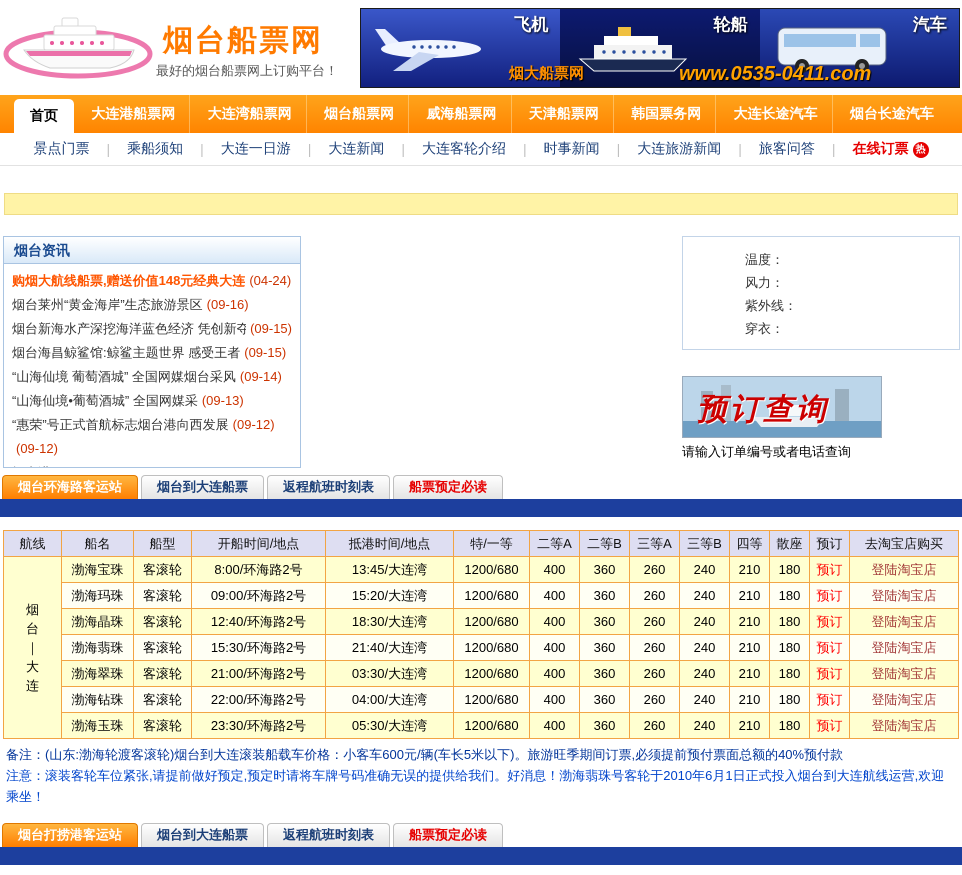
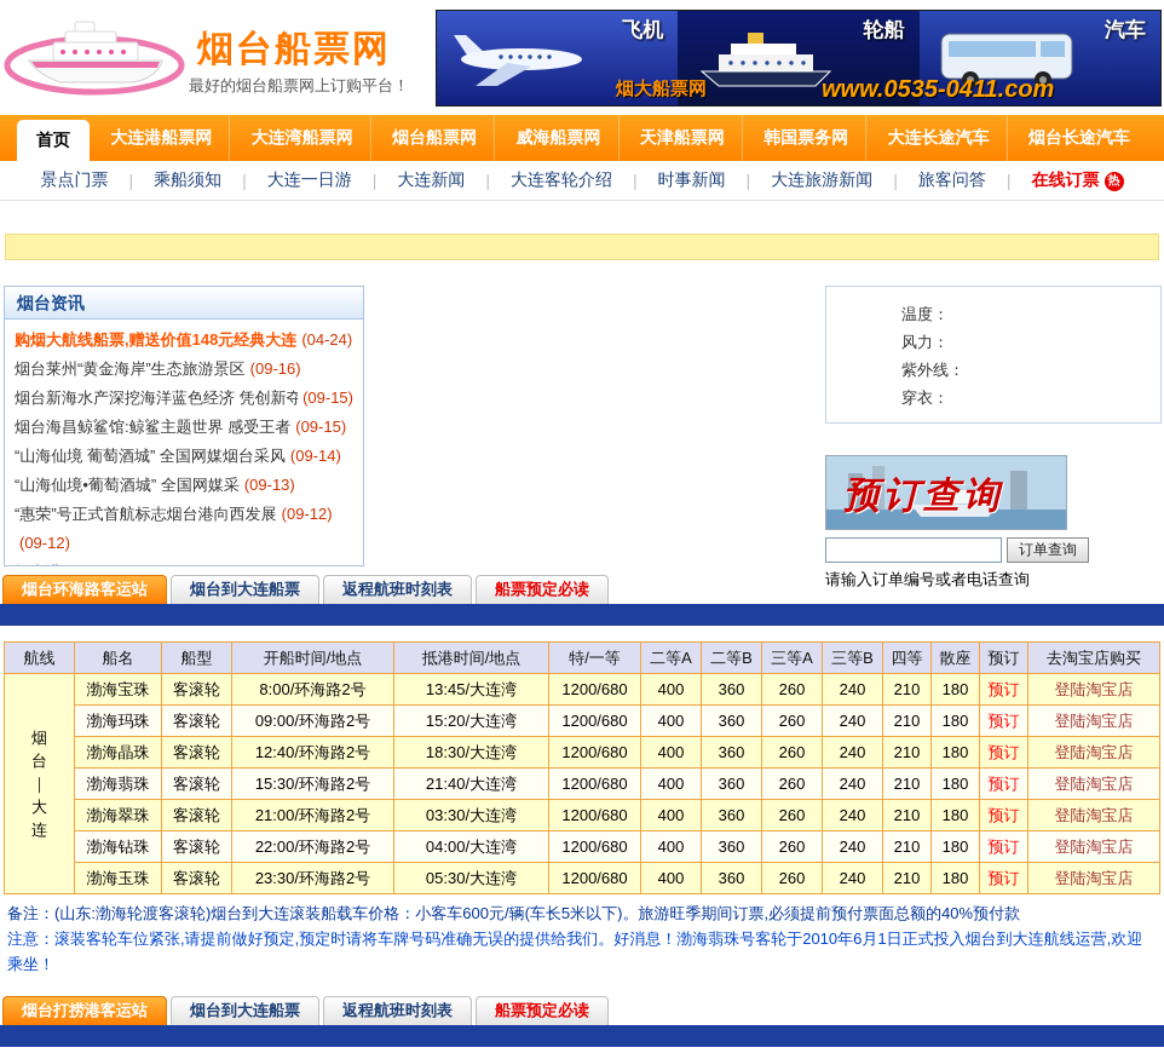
  烟台船票网
  最好的烟台船票网上订购平台！
  飞机
  轮船
  汽车
  烟大船票网
  www.0535-0411.com
  首页
  大连港船票网
  大连湾船票网
  烟台船票网
  威海船票网
  天津船票网
  韩国票务网
  大连长途汽车
  烟台长途汽车
  景点门票
  |
  乘船须知
  |
  大连一日游
  |
  大连新闻
  |
  大连客轮介绍
  |
  时事新闻
  |
  大连旅游新闻
  |
  旅客问答
  |
  在线订票 热
  烟台资讯
  购烟大航线船票,赠送价值148元经典大连
  (04-24)
  烟台莱州“黄金海岸”生态旅游景区
  (09-16)
  烟台新海水产深挖海洋蓝色经济 凭创新夺
  (09-15)
  烟台海昌鲸鲨馆:鲸鲨主题世界 感受王者
  (09-15)
  “山海仙境 葡萄酒城” 全国网媒烟台采风
  (09-14)
  “山海仙境•葡萄酒城” 全国网媒采
  (09-13)
  “惠荣”号正式首航标志烟台港向西发展
  (09-12)
  (09-12)
  温度：
  风力：
  紫外线：
  穿衣：
  预订查询
+ 订单查询
  请输入订单编号或者电话查询
  烟台环海路客运站
  烟台到大连船票
  返程航班时刻表
  船票预定必读
  航线	船名	船型	开船时间/地点	抵港时间/地点	特/一等	二等A	二等B	三等A	三等B	四等	散座	预订	去淘宝店购买
  烟台｜大连	渤海宝珠	客滚轮	8:00/环海路2号	13:45/大连湾	1200/680	400	360	260	240	210	180	预订	登陆淘宝店
  渤海玛珠	客滚轮	09:00/环海路2号	15:20/大连湾	1200/680	400	360	260	240	210	180	预订	登陆淘宝店
  渤海晶珠	客滚轮	12:40/环海路2号	18:30/大连湾	1200/680	400	360	260	240	210	180	预订	登陆淘宝店
  渤海翡珠	客滚轮	15:30/环海路2号	21:40/大连湾	1200/680	400	360	260	240	210	180	预订	登陆淘宝店
  渤海翠珠	客滚轮	21:00/环海路2号	03:30/大连湾	1200/680	400	360	260	240	210	180	预订	登陆淘宝店
  渤海钻珠	客滚轮	22:00/环海路2号	04:00/大连湾	1200/680	400	360	260	240	210	180	预订	登陆淘宝店
  渤海玉珠	客滚轮	23:30/环海路2号	05:30/大连湾	1200/680	400	360	260	240	210	180	预订	登陆淘宝店
  备注：(山东:渤海轮渡客滚轮)烟台到大连滚装船载车价格：小客车600元/辆(车长5米以下)。旅游旺季期间订票,必须提前预付票面总额的40%预付款
  注意：滚装客轮车位紧张,请提前做好预定,预定时请将车牌号码准确无误的提供给我们。好消息！渤海翡珠号客轮于2010年6月1日正式投入烟台到大连航线运营,欢迎乘坐！
  烟台打捞港客运站
  烟台到大连船票
  返程航班时刻表
  船票预定必读
